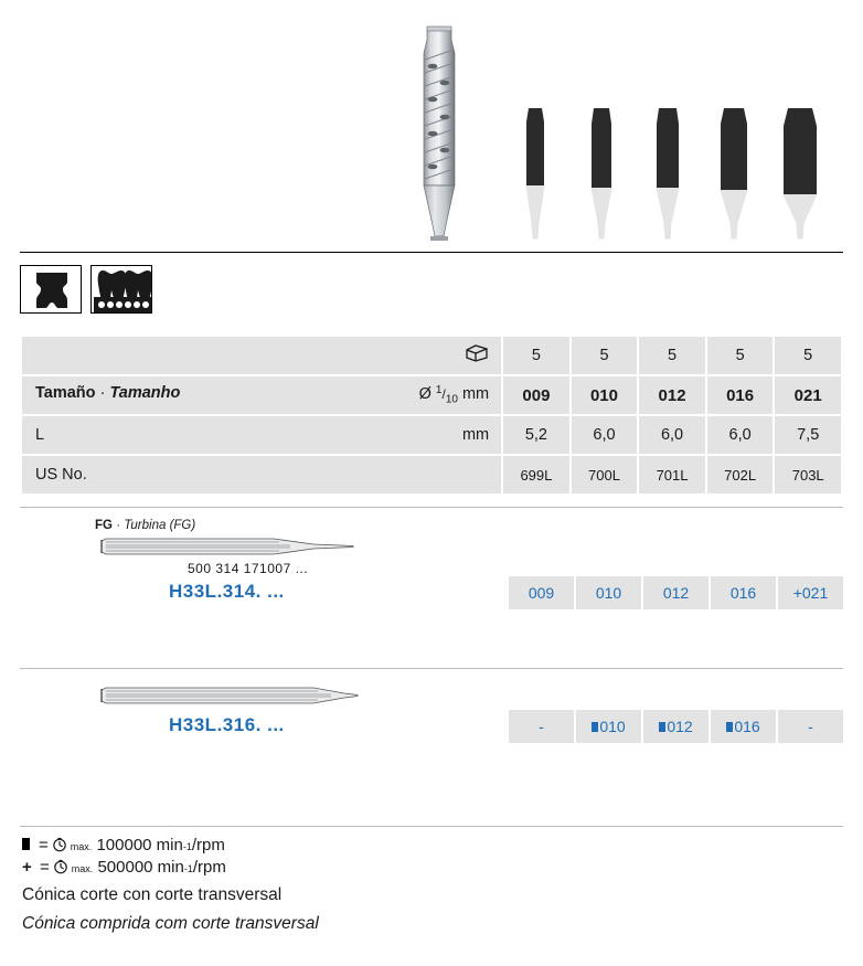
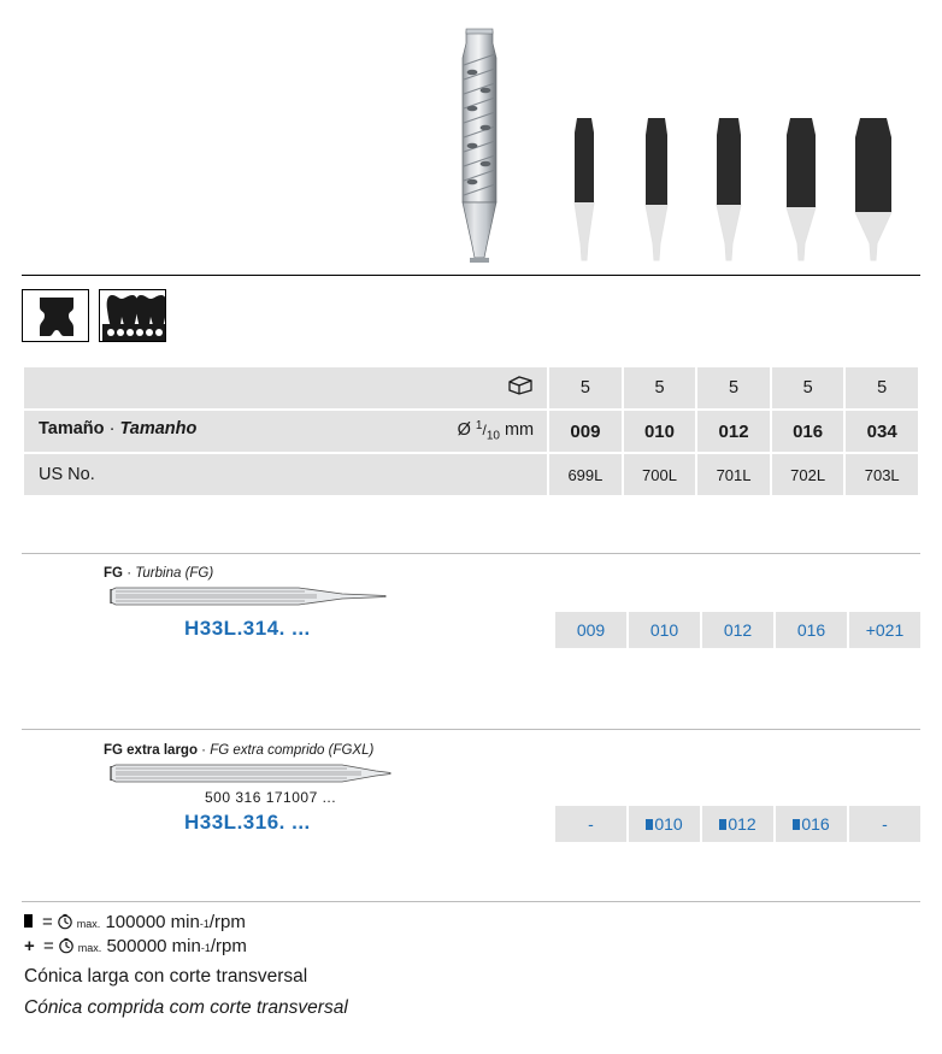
  	5	5	5	5	5
- Tamaño · Tamanho Ø 1/10 mm	009	010	012	016	021
+ Tamaño · Tamanho Ø 1/10 mm	009	010	012	016	034
- L mm	5,2	6,0	6,0	6,0	7,5
  US No.	699L	700L	701L	702L	703L
  FG · Turbina (FG)
- 500 314 171007 ...
  H33L.314. ...
  009
  010
  012
  016
  +021
+ FG extra largo · FG extra comprido (FGXL)
+ 500 316 171007 ...
  H33L.316. ...
  -
  010
  012
  016
  -
  =
  max.
  100000 min
  -1
  /rpm
  +
  =
  max.
  500000 min
  -1
  /rpm
- Cónica corte con corte transversal
+ Cónica larga con corte transversal
  Cónica comprida com corte transversal
